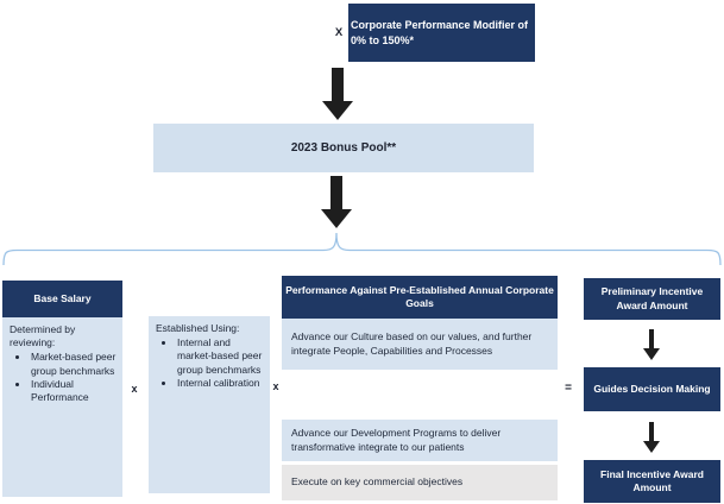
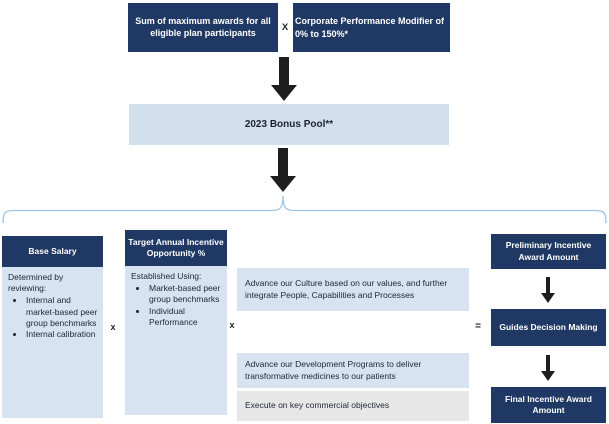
+ Sum of maximum awards for all eligible plan participants
  X
  Corporate Performance Modifier of 0% to 150%*
  2023 Bonus Pool**
  Base Salary
  Determined by reviewing:
- Market-based peer group benchmarks
+ Internal and market-based peer group benchmarks
- Individual Performance
+ Internal calibration
  x
+ Target Annual Incentive Opportunity %
  Established Using:
- Internal and market-based peer group benchmarks
+ Market-based peer group benchmarks
- Internal calibration
+ Individual Performance
  x
- Performance Against Pre-Established Annual Corporate Goals
  Advance our Culture based on our values, and further integrate People, Capabilities and Processes
- Advance our Development Programs to deliver transformative integrate to our patients
+ Advance our Development Programs to deliver transformative medicines to our patients
  Execute on key commercial objectives
  =
  Preliminary Incentive Award Amount
  Guides Decision Making
  Final Incentive Award Amount
